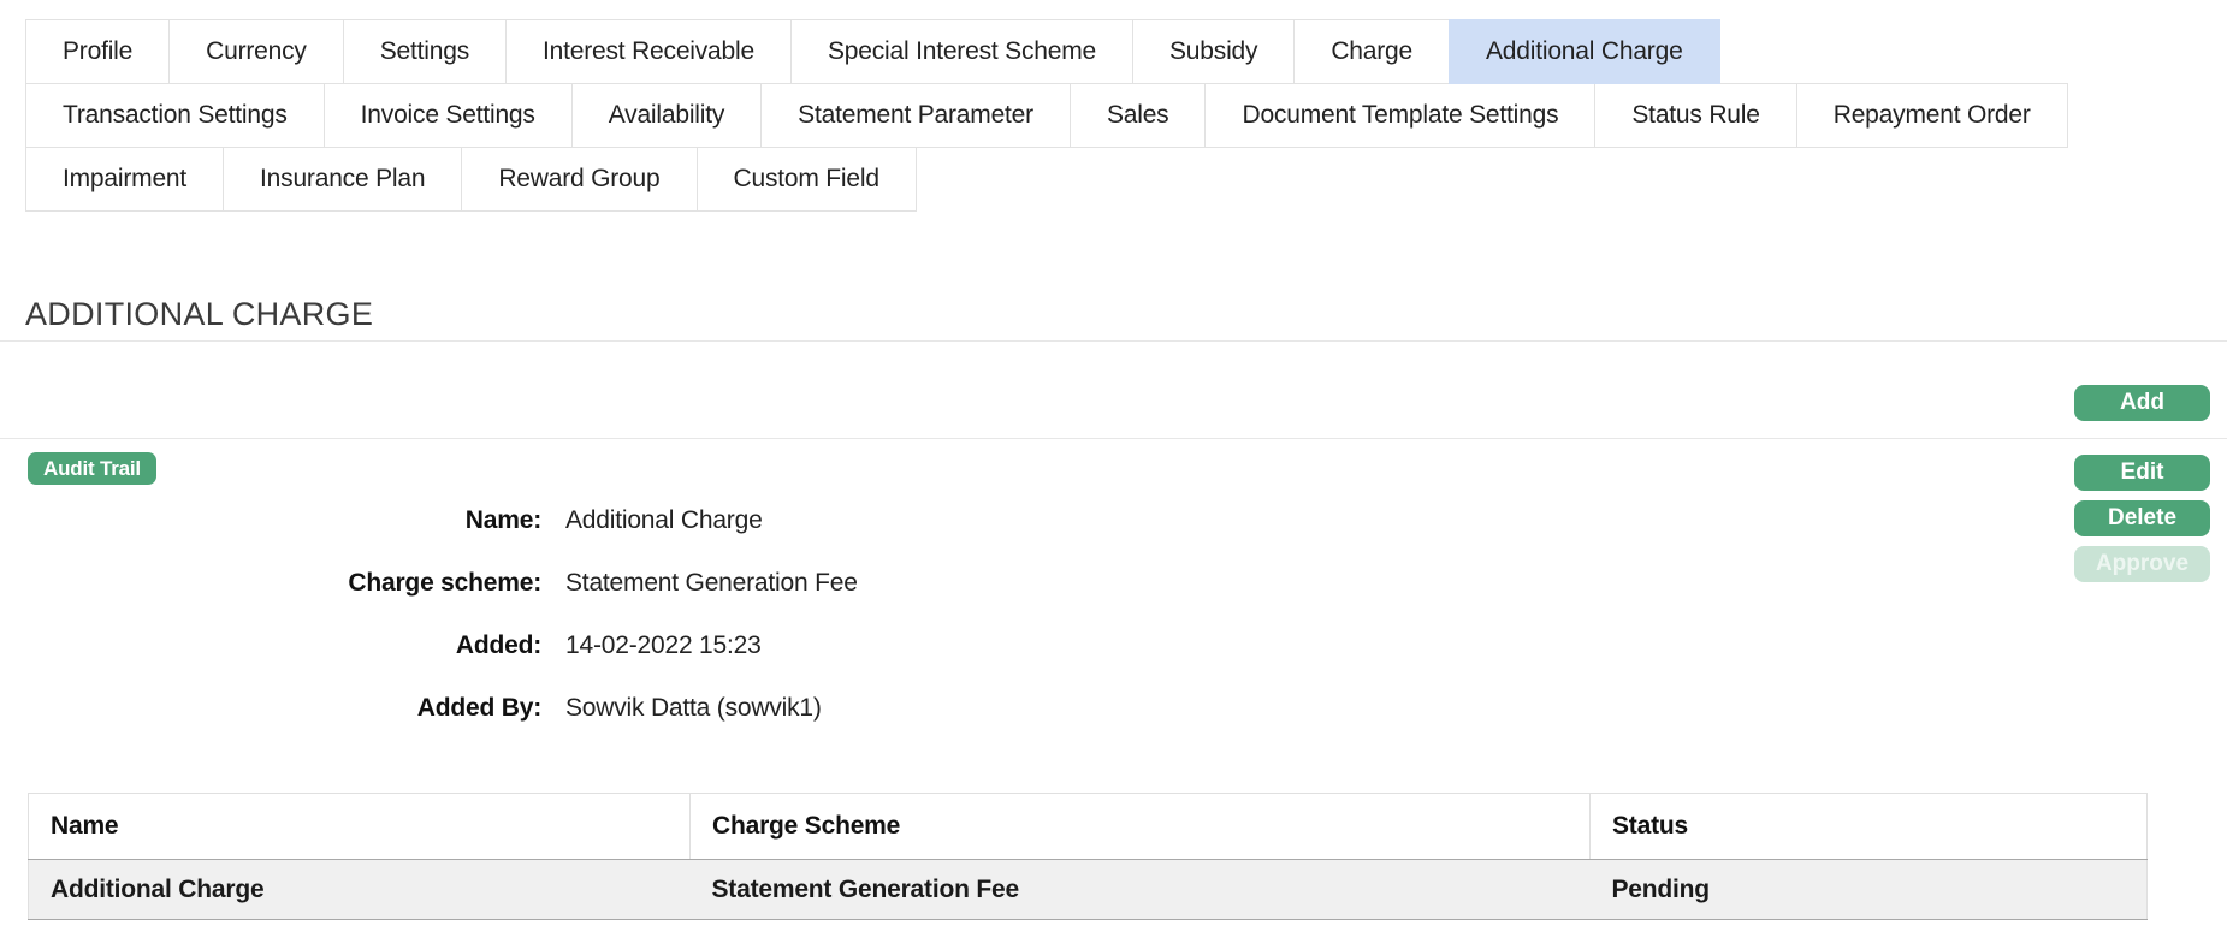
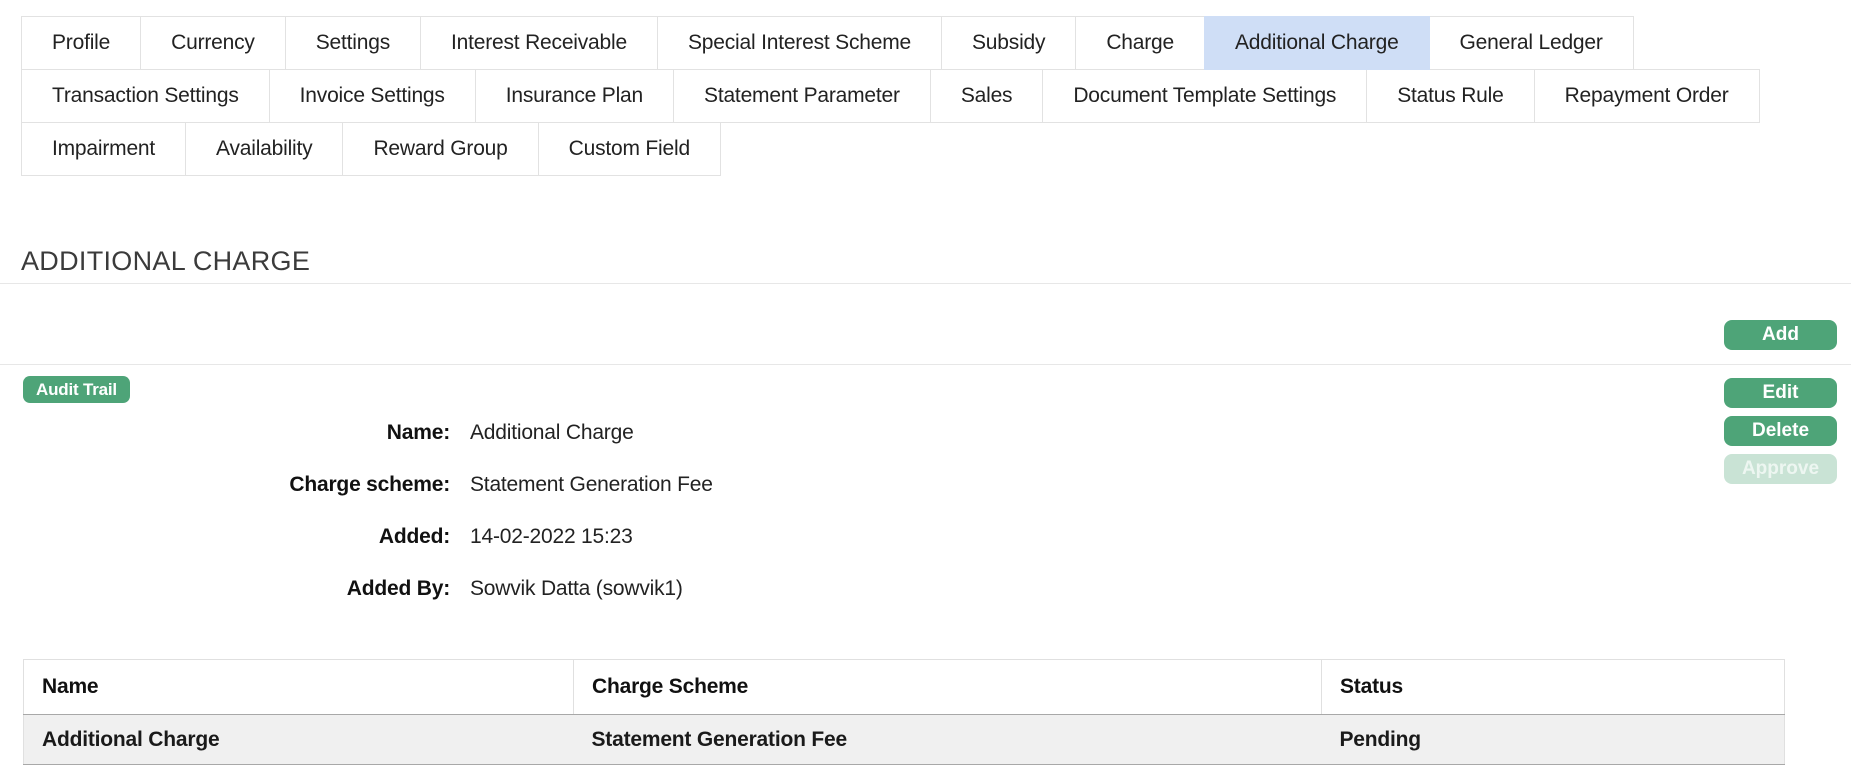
  Profile
  Currency
  Settings
  Interest Receivable
  Special Interest Scheme
  Subsidy
  Charge
  Additional Charge
+ General Ledger
  Transaction Settings
  Invoice Settings
- Availability
+ Insurance Plan
  Statement Parameter
  Sales
  Document Template Settings
  Status Rule
  Repayment Order
  Impairment
- Insurance Plan
+ Availability
  Reward Group
  Custom Field
  ADDITIONAL CHARGE
  Add
  Audit Trail
  Name:
  Additional Charge
  Charge scheme:
  Statement Generation Fee
  Added:
  14-02-2022 15:23
  Added By:
  Sowvik Datta (sowvik1)
  Edit
  Delete
  Approve
  Name	Charge Scheme	Status
  Additional Charge	Statement Generation Fee	Pending
